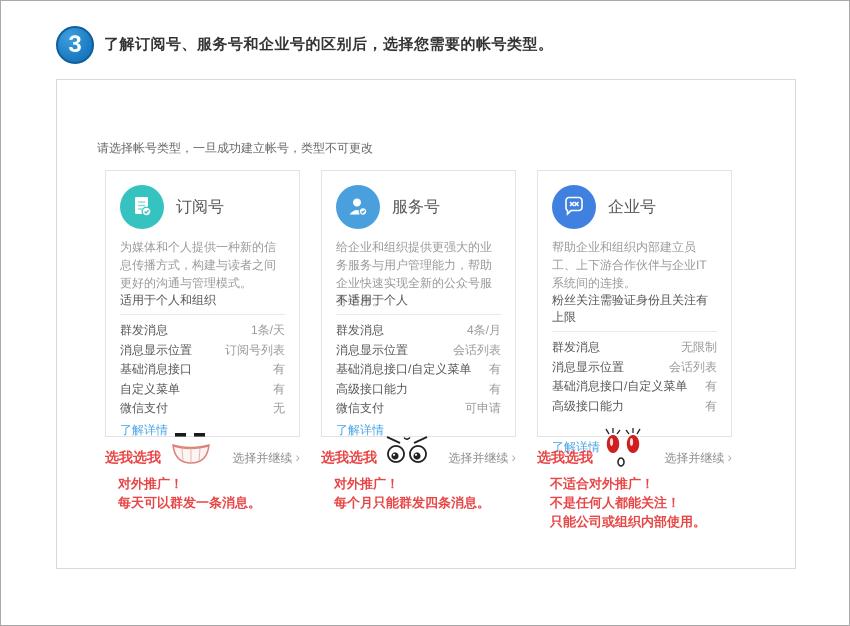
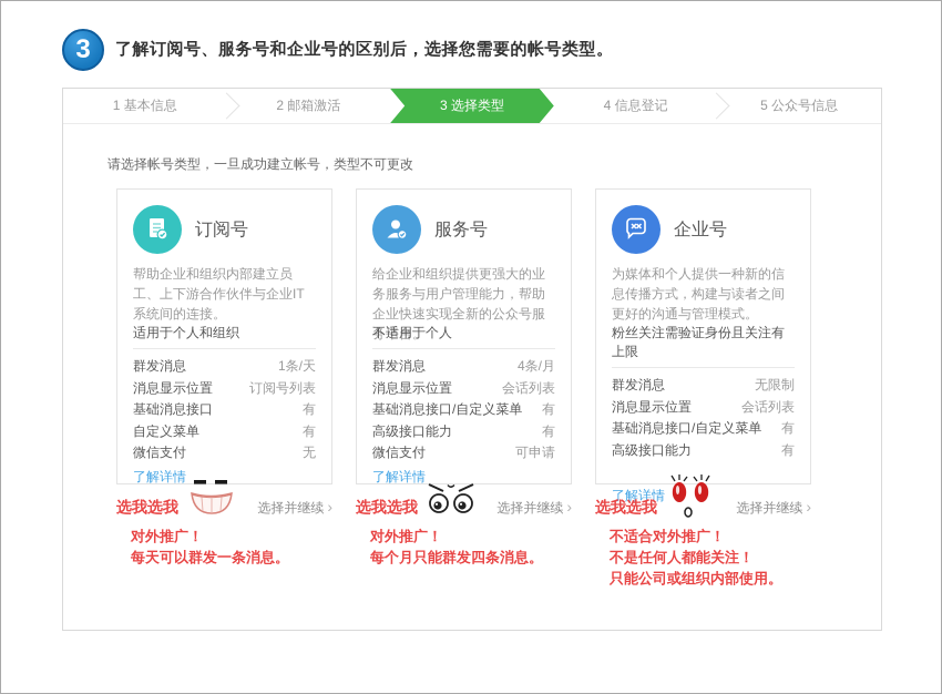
  3
  了解订阅号、服务号和企业号的区别后，选择您需要的帐号类型。
+ 1 基本信息
+ 2 邮箱激活
+ 3 选择类型
+ 4 信息登记
+ 5 公众号信息
  请选择帐号类型，一旦成功建立帐号，类型不可更改
  订阅号
- 为媒体和个人提供一种新的信息传播方式，构建与读者之间更好的沟通与管理模式。
+ 帮助企业和组织内部建立员工、上下游合作伙伴与企业IT系统间的连接。
  适用于个人和组织
  群发消息
  1条/天
  消息显示位置
  订阅号列表
  基础消息接口
  有
  自定义菜单
  有
  微信支付
  无
  了解详情
  选我选我
  选择并继续 ›
  对外推广！
  每天可以群发一条消息。
  服务号
  给企业和组织提供更强大的业务服务与用户管理能力，帮助企业快速实现全新的公众号服务平台。
  不适用于个人
  群发消息
  4条/月
  消息显示位置
  会话列表
  基础消息接口/自定义菜单
  有
  高级接口能力
  有
  微信支付
  可申请
  了解详情
  选我选我
  选择并继续 ›
  对外推广！
  每个月只能群发四条消息。
  企业号
- 帮助企业和组织内部建立员工、上下游合作伙伴与企业IT系统间的连接。
+ 为媒体和个人提供一种新的信息传播方式，构建与读者之间更好的沟通与管理模式。
  粉丝关注需验证身份且关注有上限
  群发消息
  无限制
  消息显示位置
  会话列表
  基础消息接口/自定义菜单
  有
  高级接口能力
  有
  了解详情
  选我选我
  选择并继续 ›
  不适合对外推广！
  不是任何人都能关注！
  只能公司或组织内部使用。
